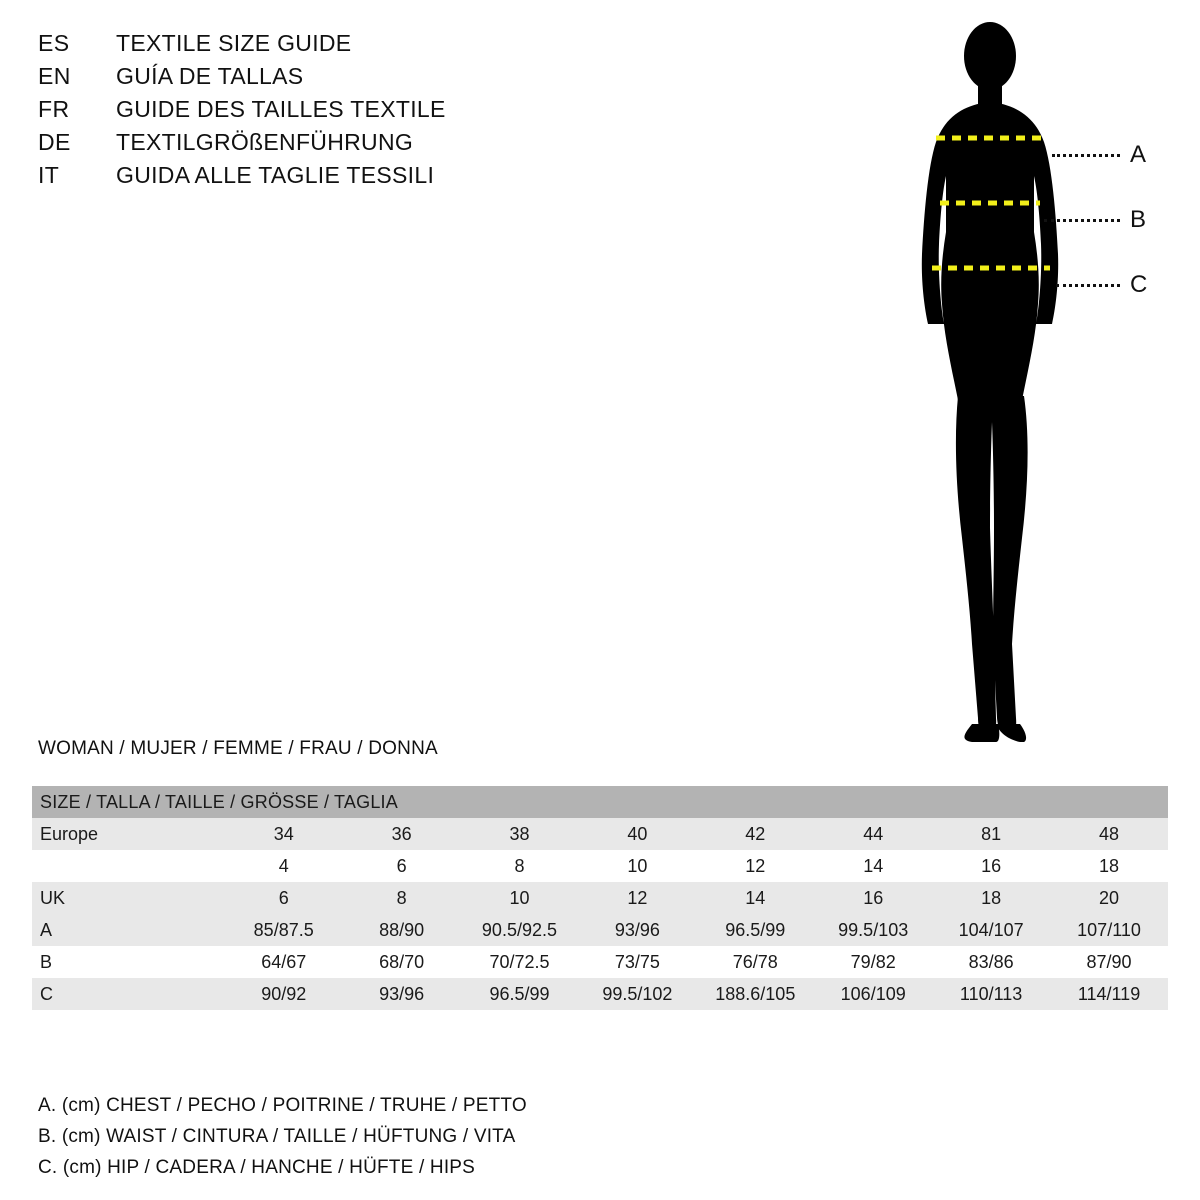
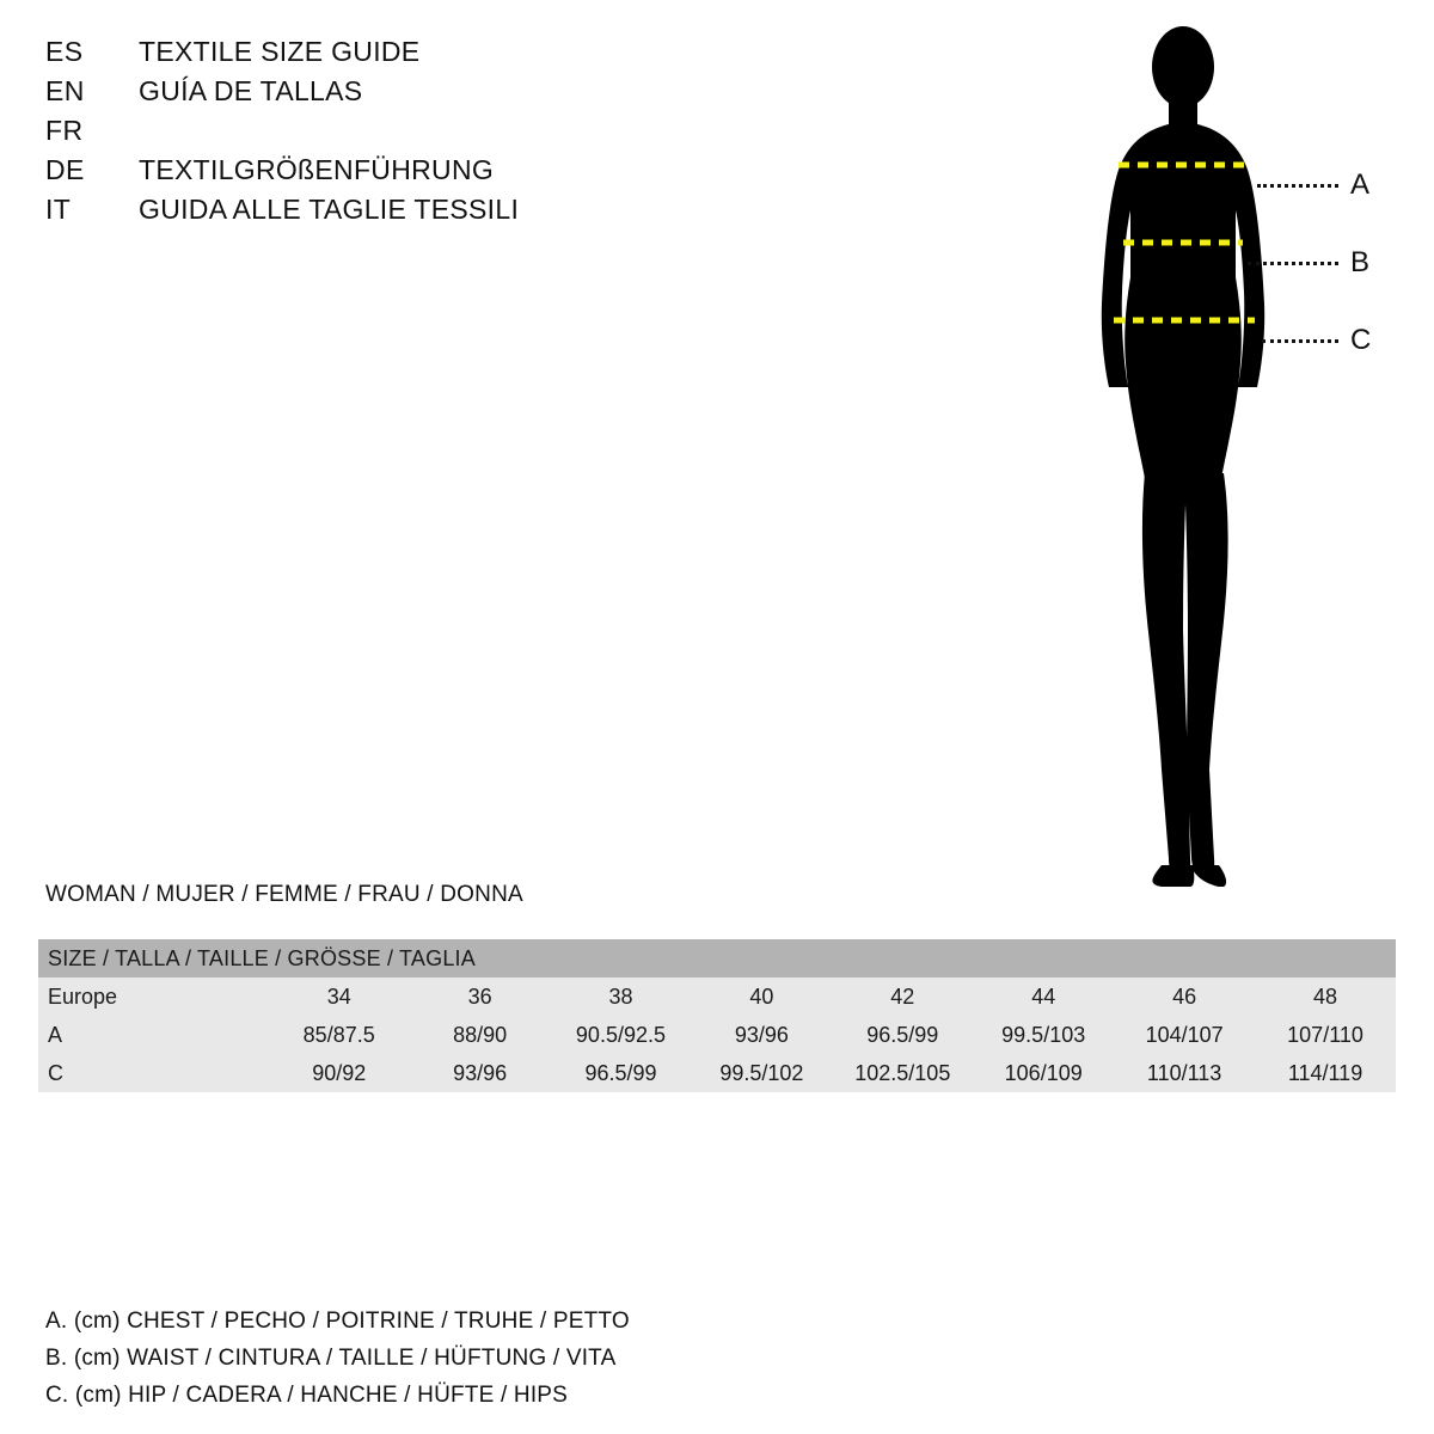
  ES
  TEXTILE SIZE GUIDE
  EN
  GUÍA DE TALLAS
  FR
- GUIDE DES TAILLES TEXTILE
  DE
  TEXTILGRÖßENFÜHRUNG
  IT
  GUIDA ALLE TAGLIE TESSILI
  A
  B
  C
  WOMAN / MUJER / FEMME / FRAU / DONNA
  SIZE / TALLA / TAILLE / GRÖSSE / TAGLIA
- Europe	34	36	38	40	42	44	81	48
+ Europe	34	36	38	40	42	44	46	48
- 	4	6	8	10	12	14	16	18
- UK	6	8	10	12	14	16	18	20
  A	85/87.5	88/90	90.5/92.5	93/96	96.5/99	99.5/103	104/107	107/110
- B	64/67	68/70	70/72.5	73/75	76/78	79/82	83/86	87/90
- C	90/92	93/96	96.5/99	99.5/102	188.6/105	106/109	110/113	114/119
+ C	90/92	93/96	96.5/99	99.5/102	102.5/105	106/109	110/113	114/119
  A. (cm) CHEST / PECHO / POITRINE / TRUHE / PETTO
  B. (cm) WAIST / CINTURA / TAILLE / HÜFTUNG / VITA
  C. (cm) HIP / CADERA / HANCHE / HÜFTE / HIPS
